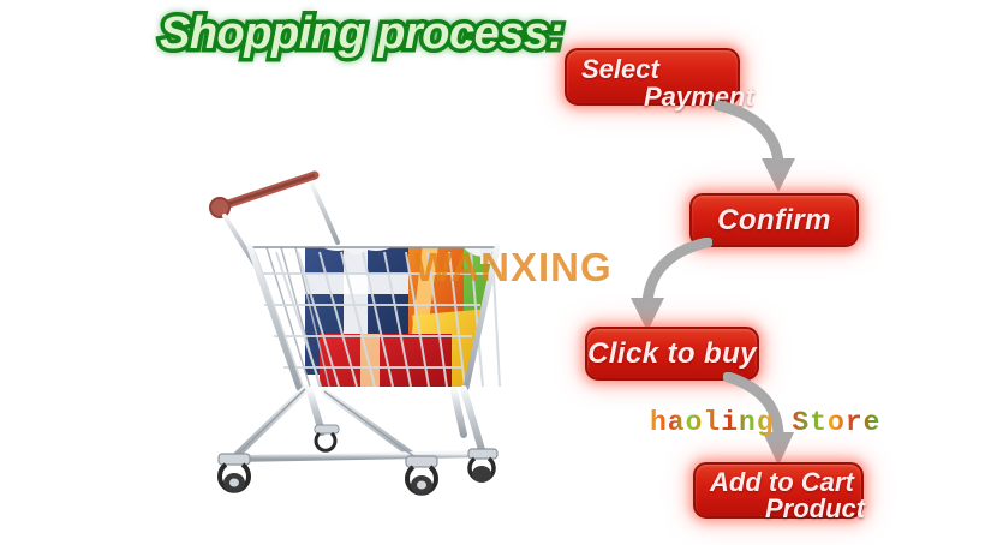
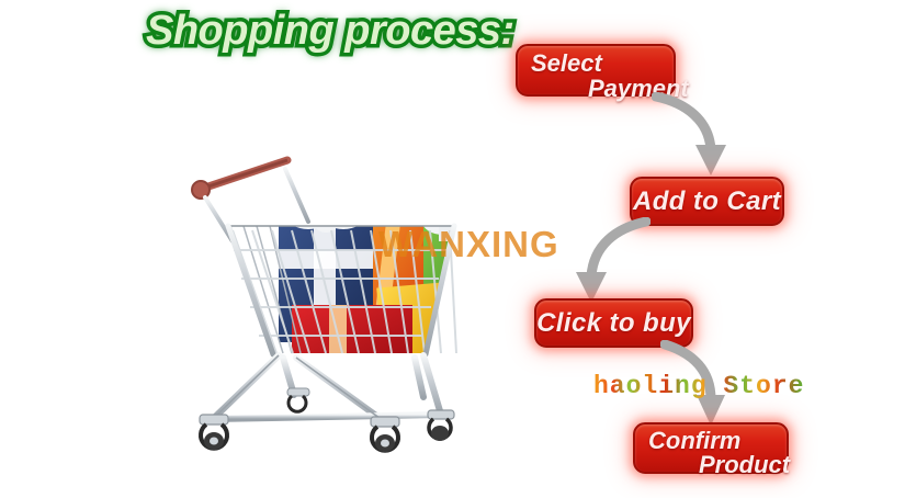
  Shopping process:
  WANXING
  Select
  Payment
- Confirm
+ Add to Cart
  Click to buy
  haoling Store
- Add to Cart
+ Confirm
  Product
